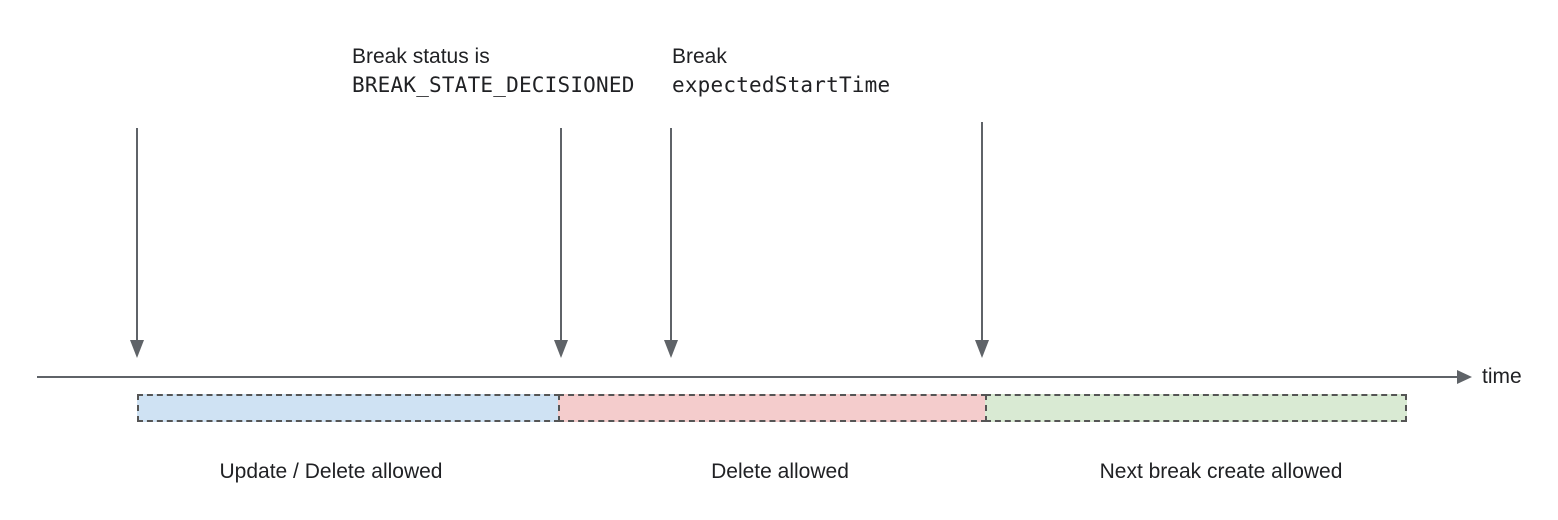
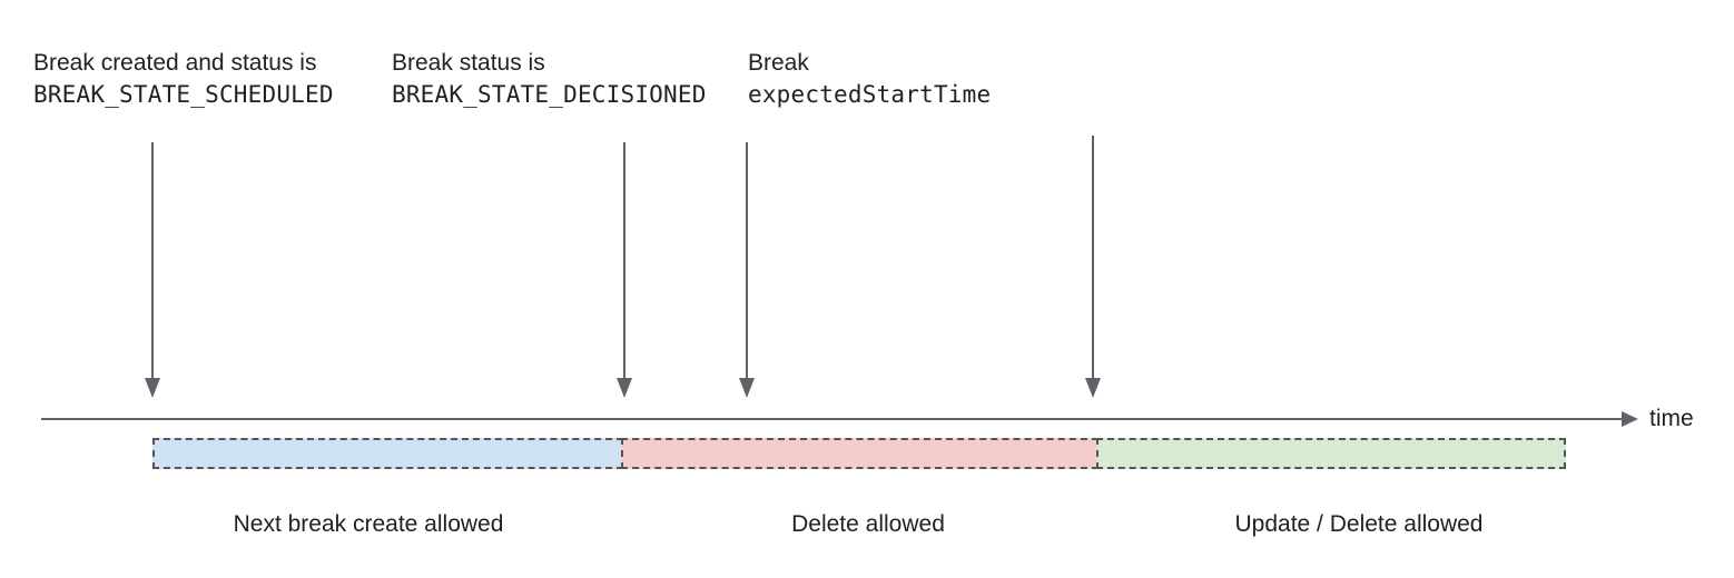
+ Break created and status is
+ BREAK_STATE_SCHEDULED
  Break status is
  BREAK_STATE_DECISIONED
  Break
  expectedStartTime
  time
- Update / Delete allowed
+ Next break create allowed
  Delete allowed
- Next break create allowed
+ Update / Delete allowed
